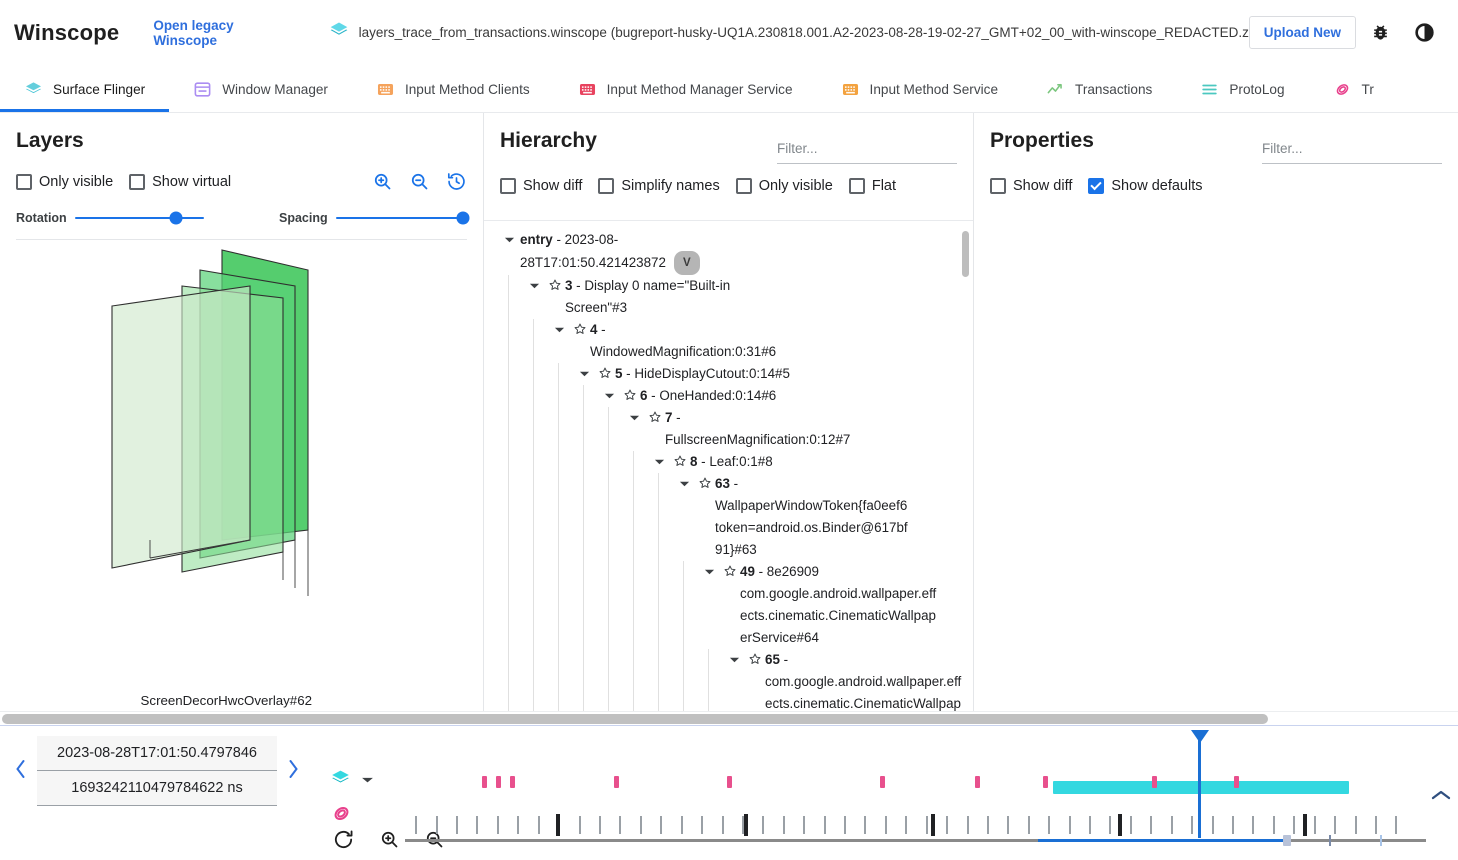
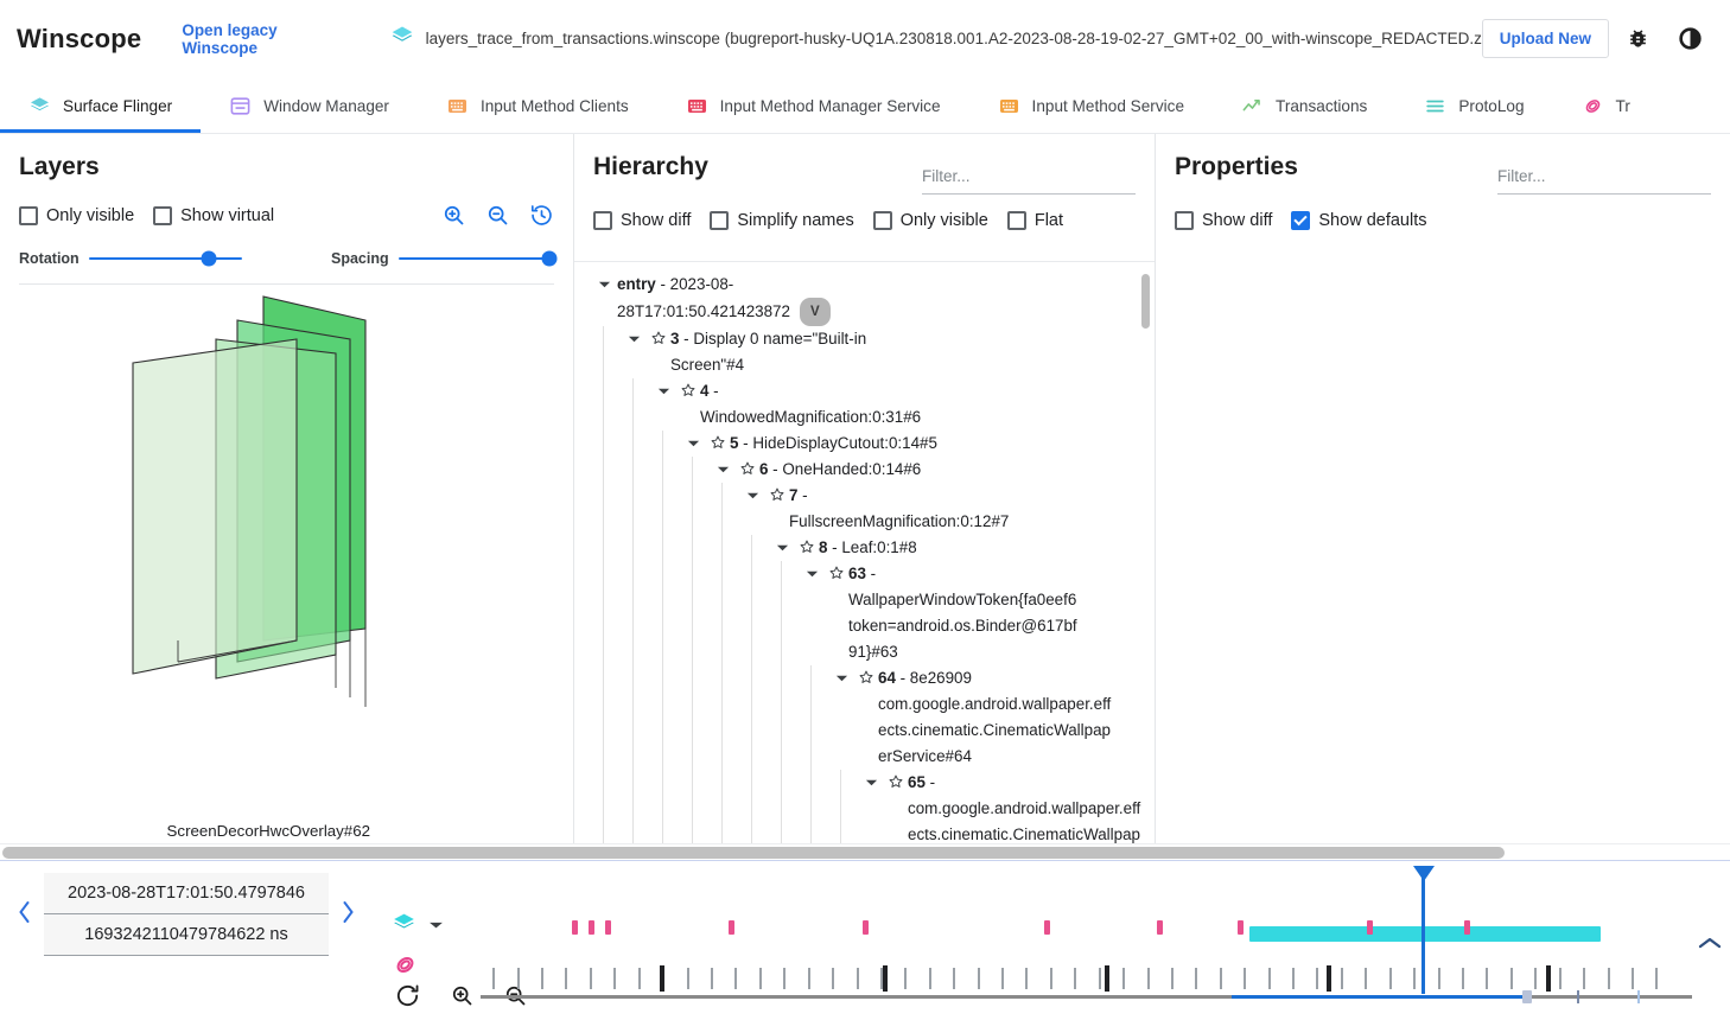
  Winscope
  Open legacy Winscope
  layers_trace_from_transactions.winscope (bugreport-husky-UQ1A.230818.001.A2-2023-08-28-19-02-27_GMT+02_00_with-winscope_REDACTED.z
  Upload New
  Surface Flinger
  Window Manager
  Input Method Clients
  Input Method Manager Service
  Input Method Service
  Transactions
  ProtoLog
  Tr
  Layers
  Only visible
  Show virtual
  Rotation
  Spacing
  ScreenDecorHwcOverlay#62
  Hierarchy
  Filter...
  Show diff
  Simplify names
  Only visible
  Flat
  entry - 2023-08-28T17:01:50.421423872 V
- 3 - Display 0 name="Built-in Screen"#3
+ 3 - Display 0 name="Built-in Screen"#4
  4 - WindowedMagnification:0:31#6
  5 - HideDisplayCutout:0:14#5
  6 - OneHanded:0:14#6
  7 - FullscreenMagnification:0:12#7
  8 - Leaf:0:1#8
  63 - WallpaperWindowToken{fa0eef6 token=android.os.Binder@617bf91}#63
- 49 - 8e26909 com.google.android.wallpaper.effects.cinematic.CinematicWallpaperService#64
+ 64 - 8e26909 com.google.android.wallpaper.effects.cinematic.CinematicWallpaperService#64
  65 - com.google.android.wallpaper.effects.cinematic.CinematicWallpap
  Properties
  Filter...
  Show diff
  Show defaults
  2023-08-28T17:01:50.4797846 1693242110479784622 ns
